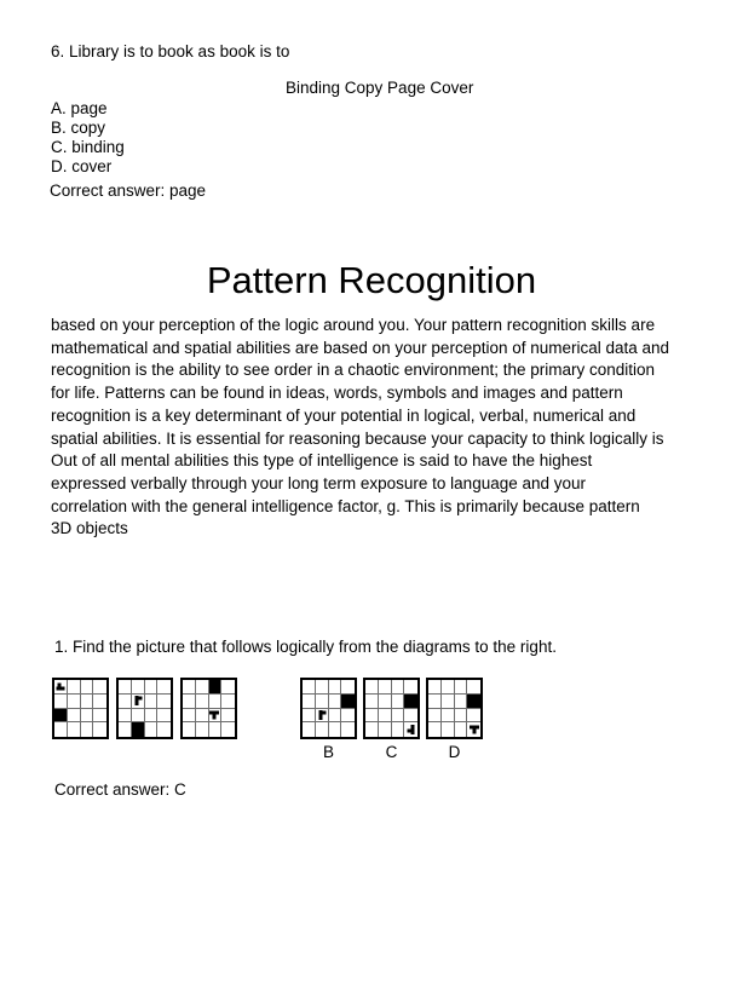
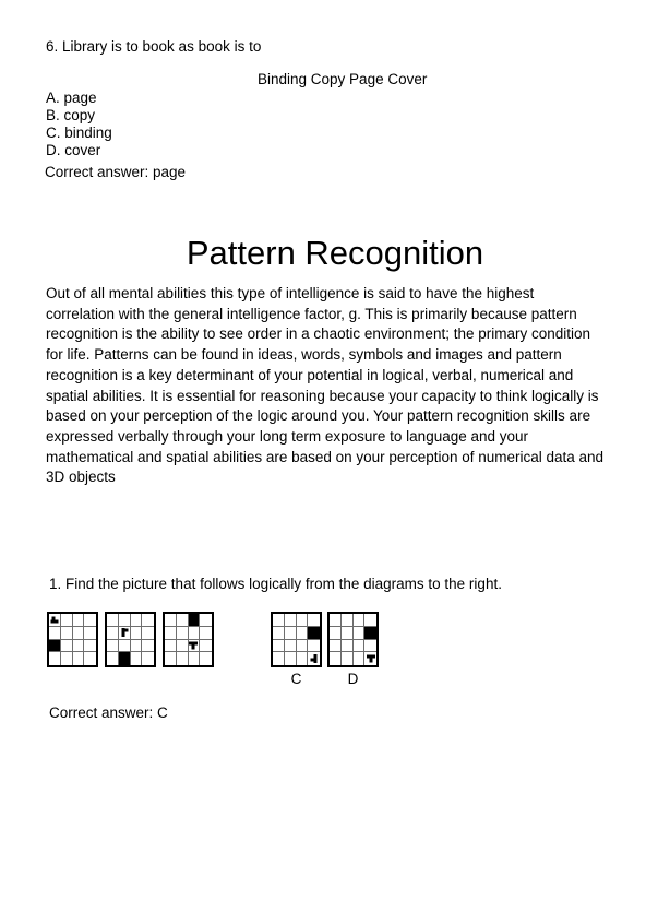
  6. Library is to book as book is to
  Binding Copy Page Cover
  A. page
  B. copy
  C. binding
  D. cover
  Correct answer: page
  Pattern Recognition
- based on your perception of the logic around you. Your pattern recognition skills are
+ Out of all mental abilities this type of intelligence is said to have the highest
- mathematical and spatial abilities are based on your perception of numerical data and
+ correlation with the general intelligence factor, g. This is primarily because pattern
  recognition is the ability to see order in a chaotic environment; the primary condition
  for life. Patterns can be found in ideas, words, symbols and images and pattern
  recognition is a key determinant of your potential in logical, verbal, numerical and
  spatial abilities. It is essential for reasoning because your capacity to think logically is
- Out of all mental abilities this type of intelligence is said to have the highest
+ based on your perception of the logic around you. Your pattern recognition skills are
  expressed verbally through your long term exposure to language and your
- correlation with the general intelligence factor, g. This is primarily because pattern
+ mathematical and spatial abilities are based on your perception of numerical data and
  3D objects
  1. Find the picture that follows logically from the diagrams to the right.
- B
  C
  D
  Correct answer: C
